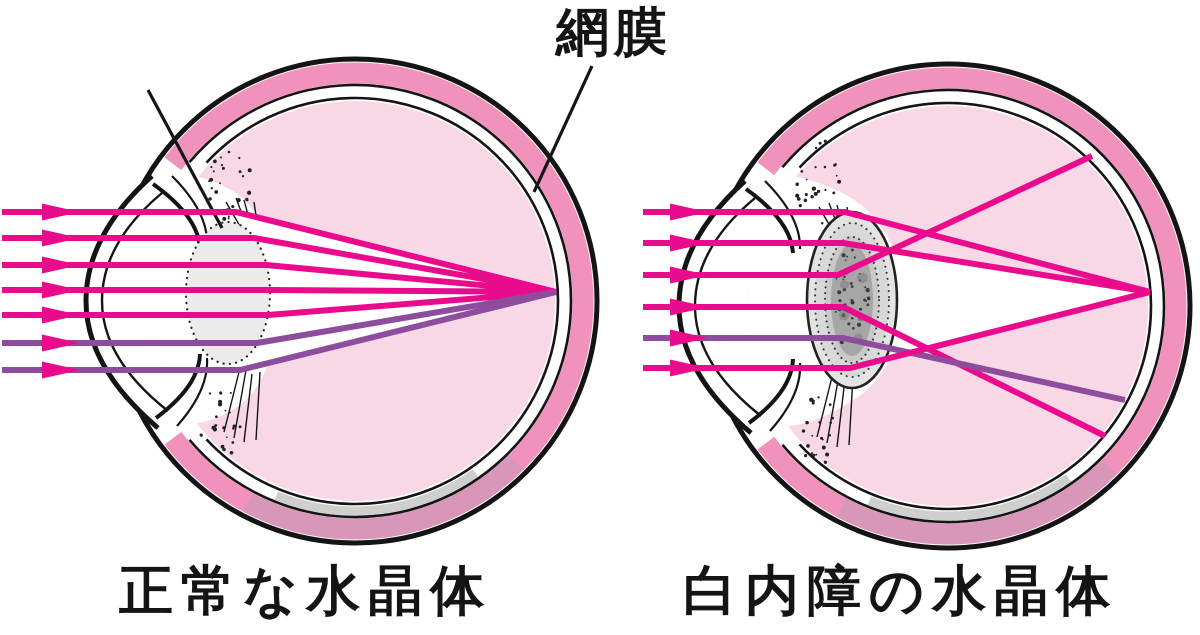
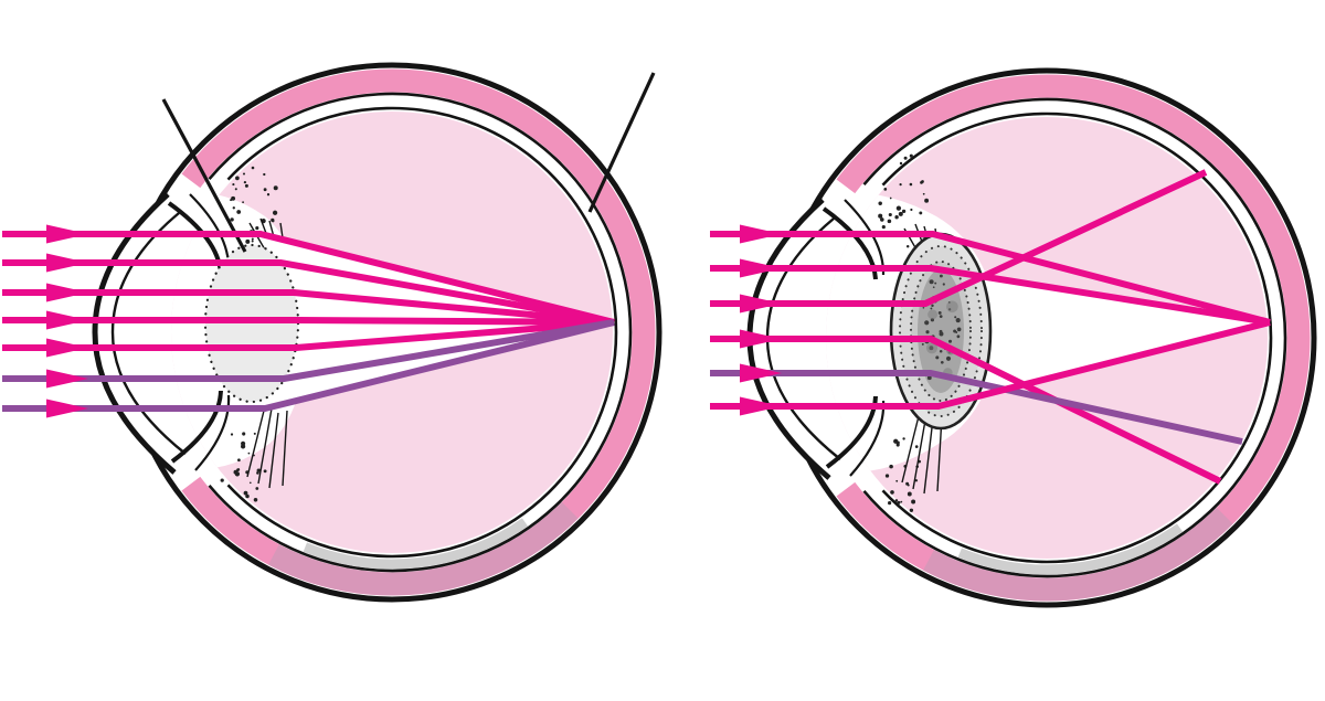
- 網膜
- 正常な水晶体
- 白内障の水晶体
